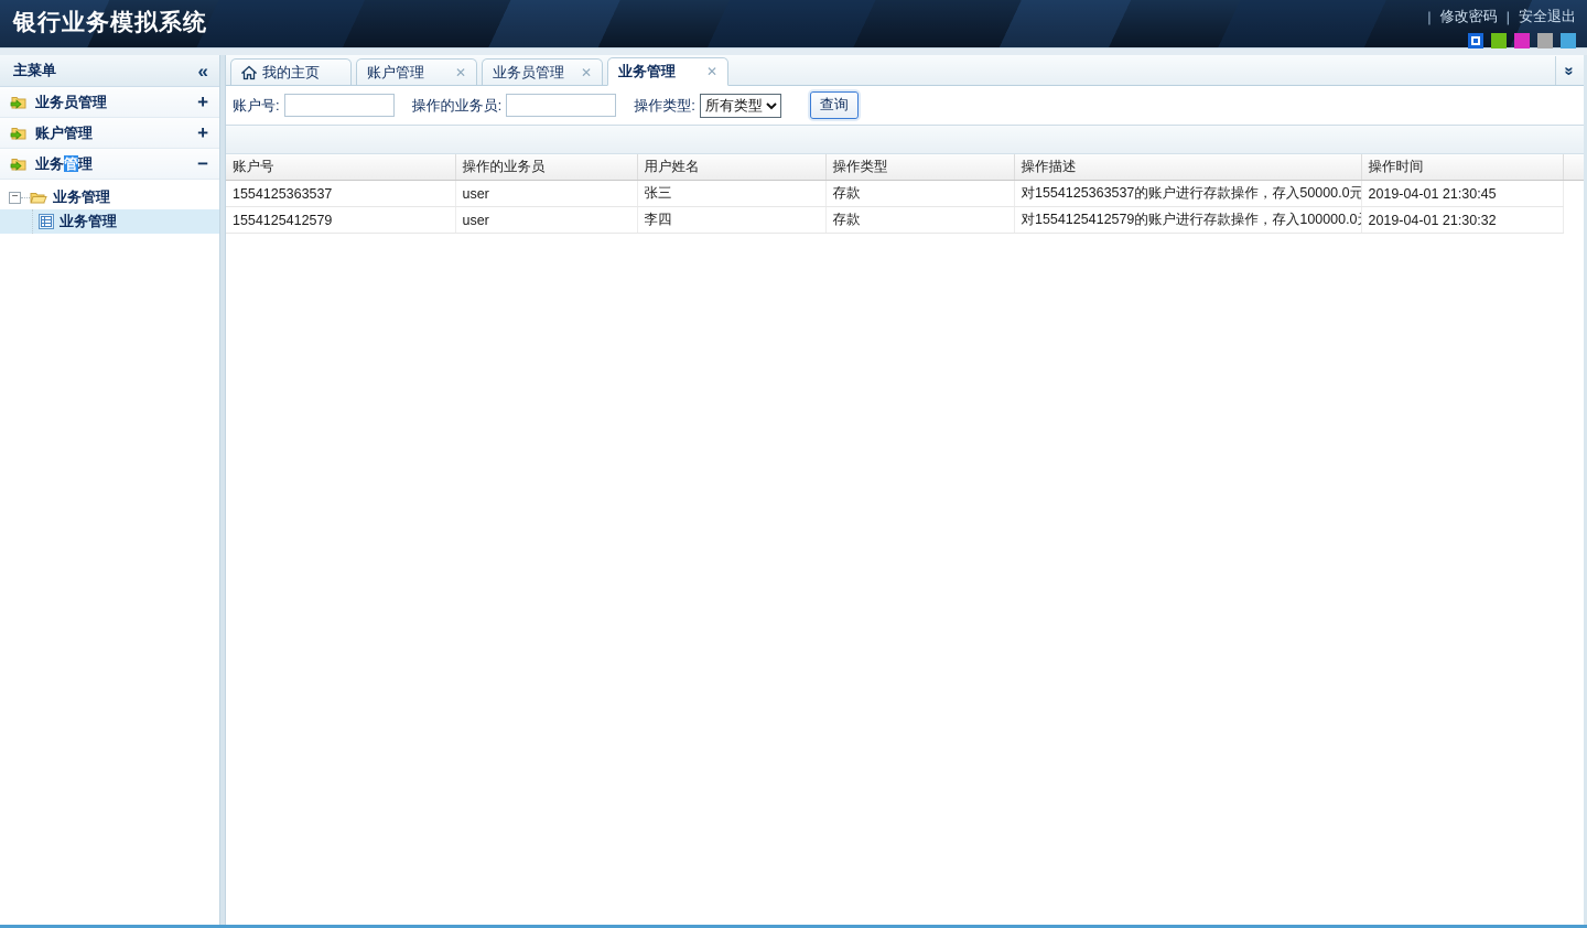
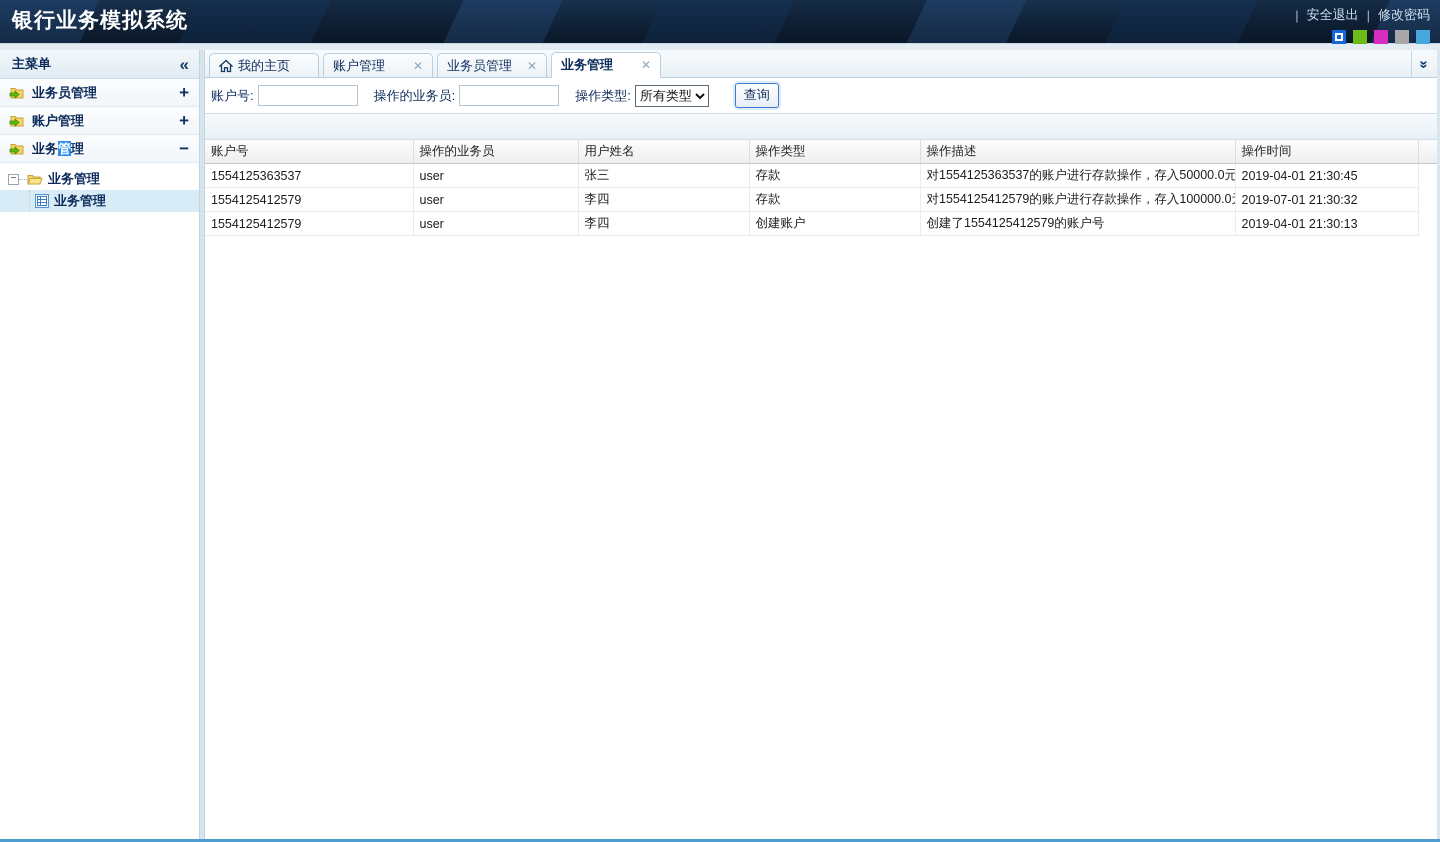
  银行业务模拟系统
  |
- 修改密码
+ 安全退出
  |
- 安全退出
+ 修改密码
  主菜单
  «
  业务员管理
  +
  账户管理
  +
  业务管理
  −
  −
  业务管理
  业务管理
  我的主页
  账户管理
  ✕
  业务员管理
  ✕
  业务管理
  ✕
  账户号:
  操作的业务员:
  操作类型:
  所有类型
  查询
  账户号	操作的业务员	用户姓名	操作类型	操作描述	操作时间
  1554125363537	user	张三	存款	对1554125363537的账户进行存款操作，存入50000.0元	2019-04-01 21:30:45
- 1554125412579	user	李四	存款	对1554125412579的账户进行存款操作，存入100000.0	2019-04-01 21:30:32
+ 1554125412579	user	李四	存款	对1554125412579的账户进行存款操作，存入100000.0	2019-07-01 21:30:32
+ 1554125412579	user	李四	创建账户	创建了1554125412579的账户号	2019-04-01 21:30:13
